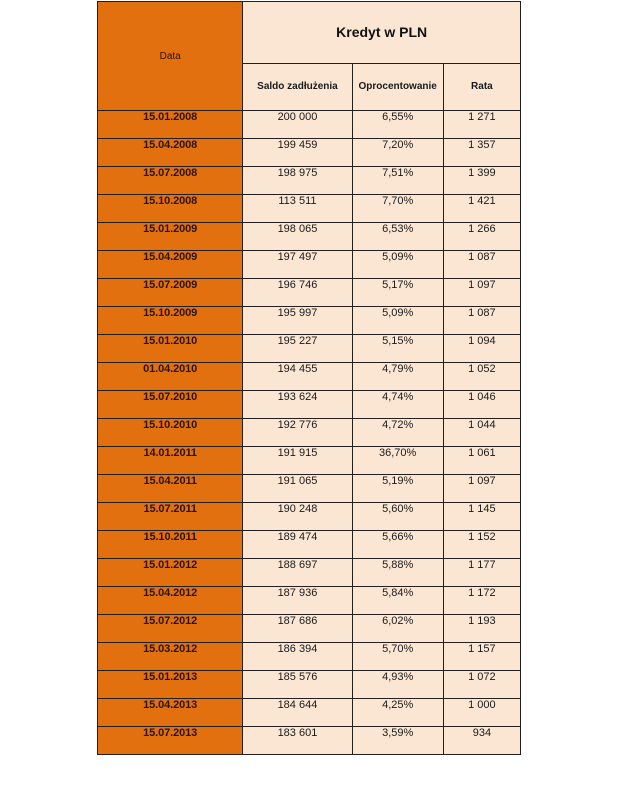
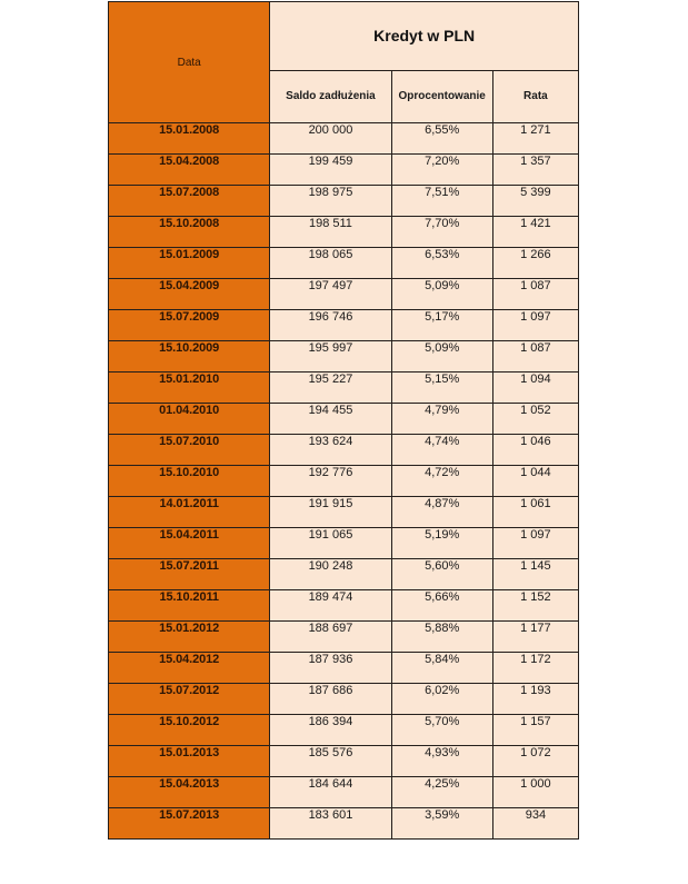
  Data	Kredyt w PLN
  Saldo zadłużenia	Oprocentowanie	Rata
  15.01.2008	200 000	6,55%	1 271
  15.04.2008	199 459	7,20%	1 357
- 15.07.2008	198 975	7,51%	1 399
+ 15.07.2008	198 975	7,51%	5 399
- 15.10.2008	113 511	7,70%	1 421
+ 15.10.2008	198 511	7,70%	1 421
  15.01.2009	198 065	6,53%	1 266
  15.04.2009	197 497	5,09%	1 087
  15.07.2009	196 746	5,17%	1 097
  15.10.2009	195 997	5,09%	1 087
  15.01.2010	195 227	5,15%	1 094
  01.04.2010	194 455	4,79%	1 052
  15.07.2010	193 624	4,74%	1 046
  15.10.2010	192 776	4,72%	1 044
- 14.01.2011	191 915	36,70%	1 061
+ 14.01.2011	191 915	4,87%	1 061
  15.04.2011	191 065	5,19%	1 097
  15.07.2011	190 248	5,60%	1 145
  15.10.2011	189 474	5,66%	1 152
  15.01.2012	188 697	5,88%	1 177
  15.04.2012	187 936	5,84%	1 172
  15.07.2012	187 686	6,02%	1 193
- 15.03.2012	186 394	5,70%	1 157
+ 15.10.2012	186 394	5,70%	1 157
  15.01.2013	185 576	4,93%	1 072
  15.04.2013	184 644	4,25%	1 000
  15.07.2013	183 601	3,59%	934
